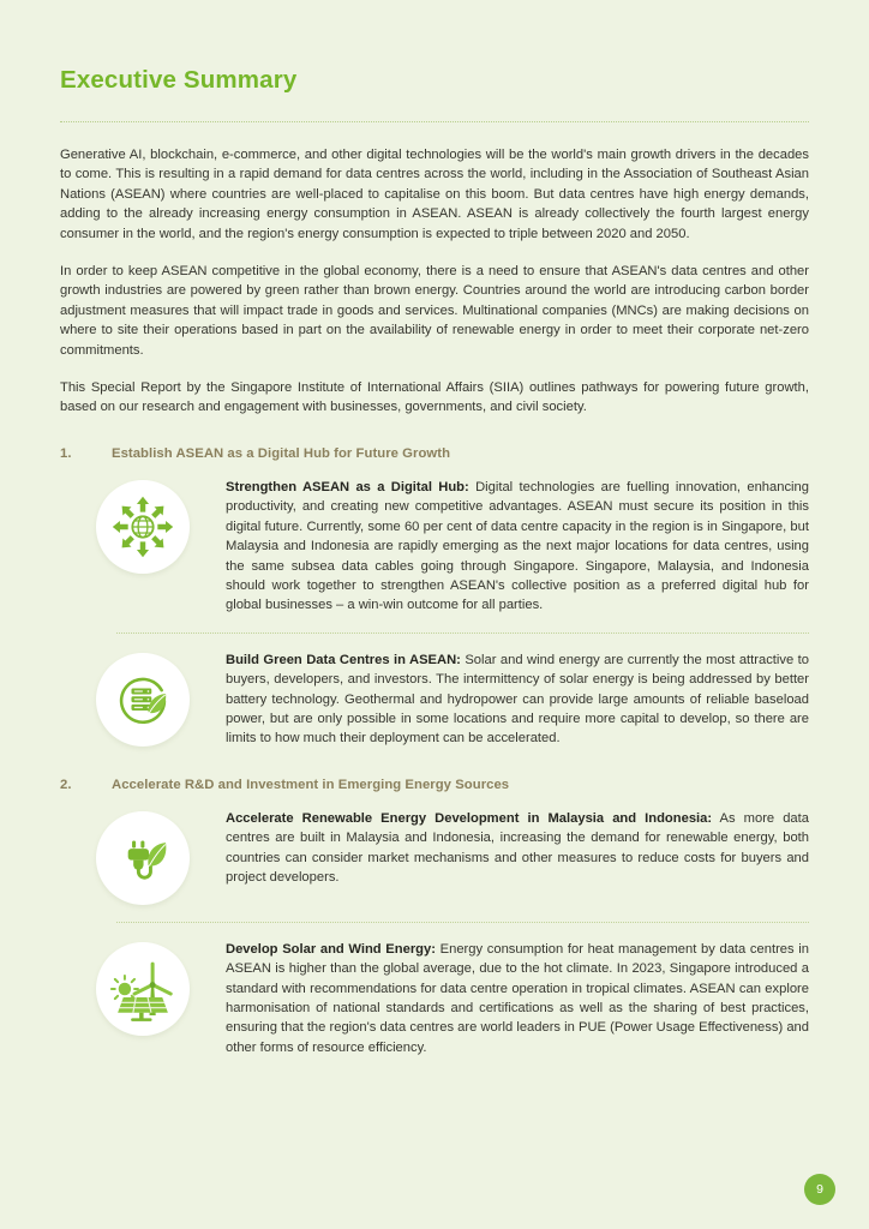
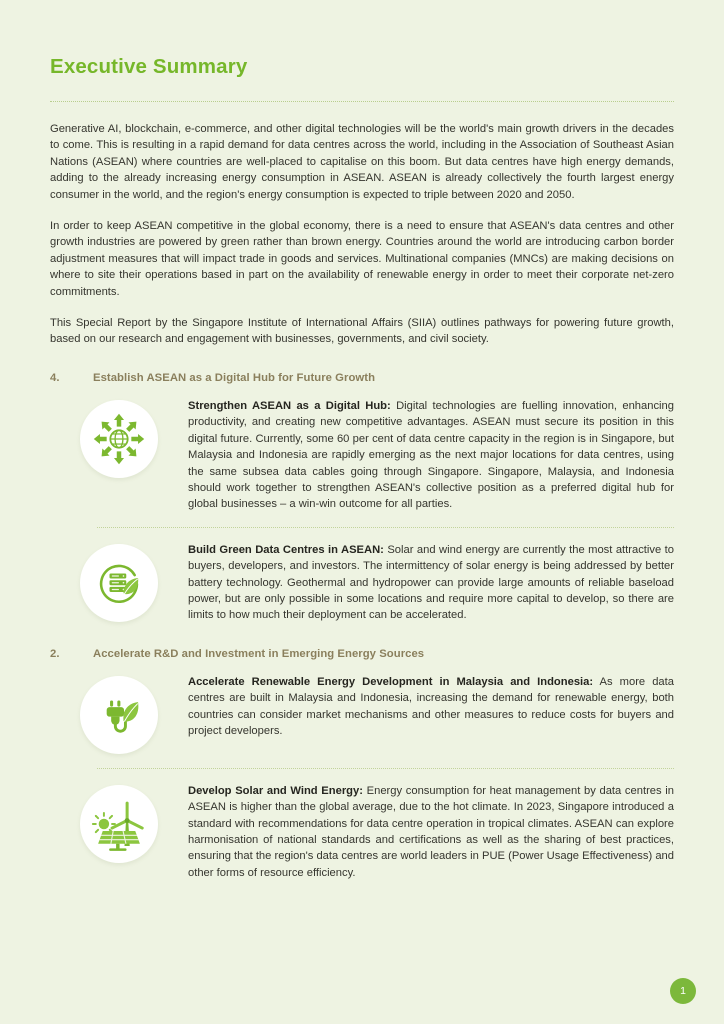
  Executive Summary
  Generative AI, blockchain, e-commerce, and other digital technologies will be the world's main growth drivers in the decades to come. This is resulting in a rapid demand for data centres across the world, including in the Association of Southeast Asian Nations (ASEAN) where countries are well-placed to capitalise on this boom. But data centres have high energy demands, adding to the already increasing energy consumption in ASEAN. ASEAN is already collectively the fourth largest energy consumer in the world, and the region's energy consumption is expected to triple between 2020 and 2050.
  In order to keep ASEAN competitive in the global economy, there is a need to ensure that ASEAN's data centres and other growth industries are powered by green rather than brown energy. Countries around the world are introducing carbon border adjustment measures that will impact trade in goods and services. Multinational companies (MNCs) are making decisions on where to site their operations based in part on the availability of renewable energy in order to meet their corporate net-zero commitments.
  This Special Report by the Singapore Institute of International Affairs (SIIA) outlines pathways for powering future growth, based on our research and engagement with businesses, governments, and civil society.
- 1.
+ 4.
  Establish ASEAN as a Digital Hub for Future Growth
  Strengthen ASEAN as a Digital Hub: Digital technologies are fuelling innovation, enhancing productivity, and creating new competitive advantages. ASEAN must secure its position in this digital future. Currently, some 60 per cent of data centre capacity in the region is in Singapore, but Malaysia and Indonesia are rapidly emerging as the next major locations for data centres, using the same subsea data cables going through Singapore. Singapore, Malaysia, and Indonesia should work together to strengthen ASEAN's collective position as a preferred digital hub for global businesses – a win-win outcome for all parties.
  Build Green Data Centres in ASEAN: Solar and wind energy are currently the most attractive to buyers, developers, and investors. The intermittency of solar energy is being addressed by better battery technology. Geothermal and hydropower can provide large amounts of reliable baseload power, but are only possible in some locations and require more capital to develop, so there are limits to how much their deployment can be accelerated.
  2.
  Accelerate R&D and Investment in Emerging Energy Sources
  Accelerate Renewable Energy Development in Malaysia and Indonesia: As more data centres are built in Malaysia and Indonesia, increasing the demand for renewable energy, both countries can consider market mechanisms and other measures to reduce costs for buyers and project developers.
  Develop Solar and Wind Energy: Energy consumption for heat management by data centres in ASEAN is higher than the global average, due to the hot climate. In 2023, Singapore introduced a standard with recommendations for data centre operation in tropical climates. ASEAN can explore harmonisation of national standards and certifications as well as the sharing of best practices, ensuring that the region's data centres are world leaders in PUE (Power Usage Effectiveness) and other forms of resource efficiency.
- 9
+ 1
